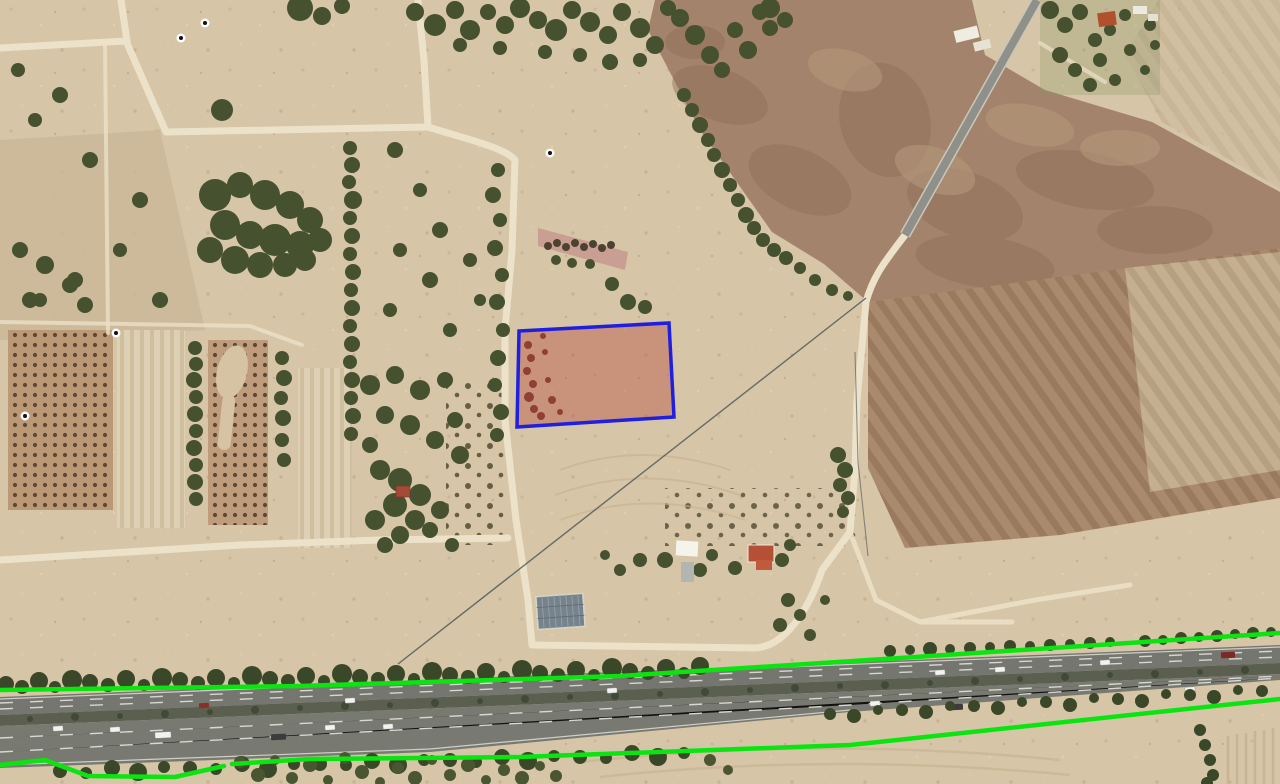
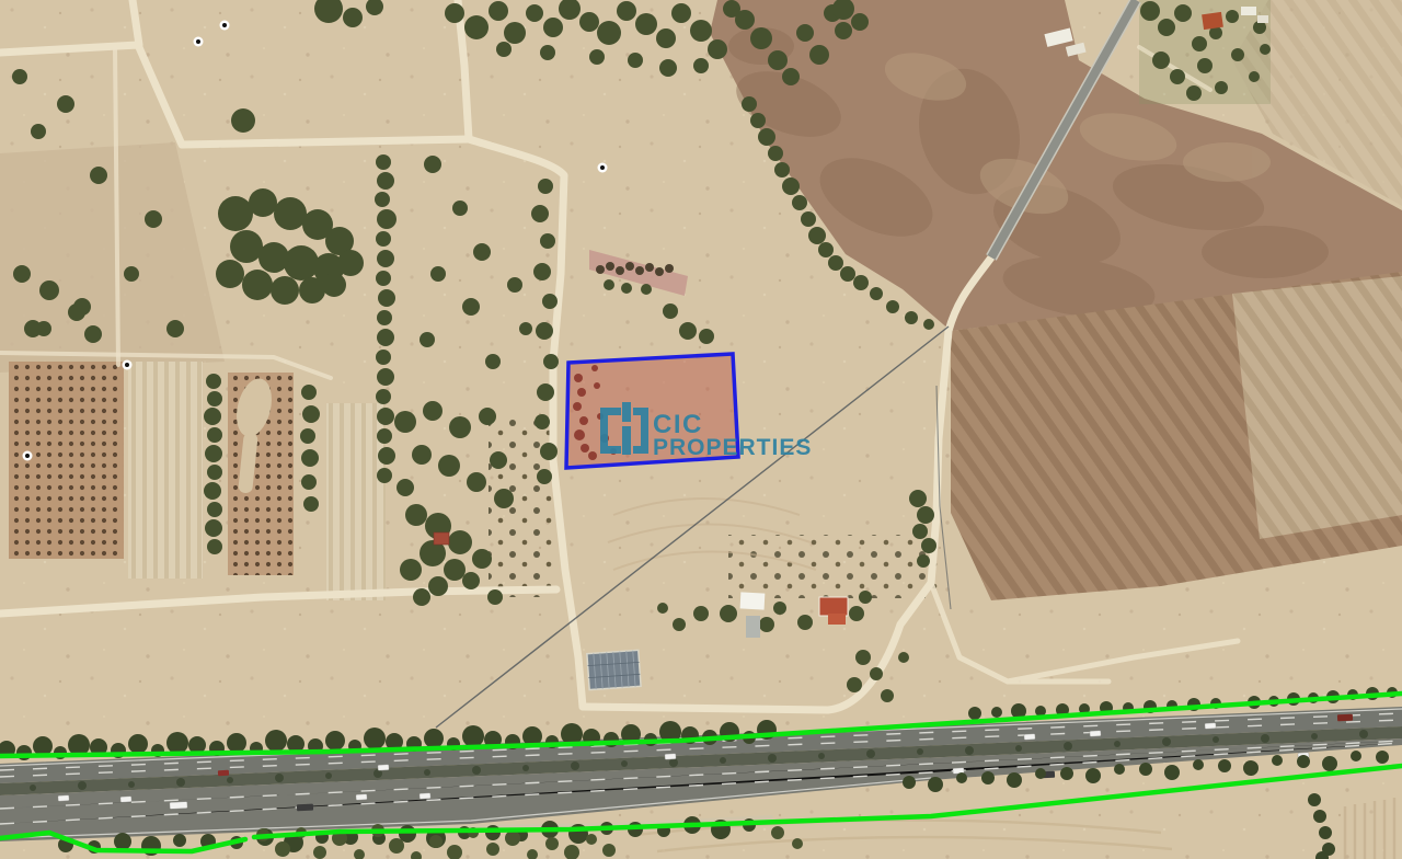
+ CIC
+ PROPERTIES
